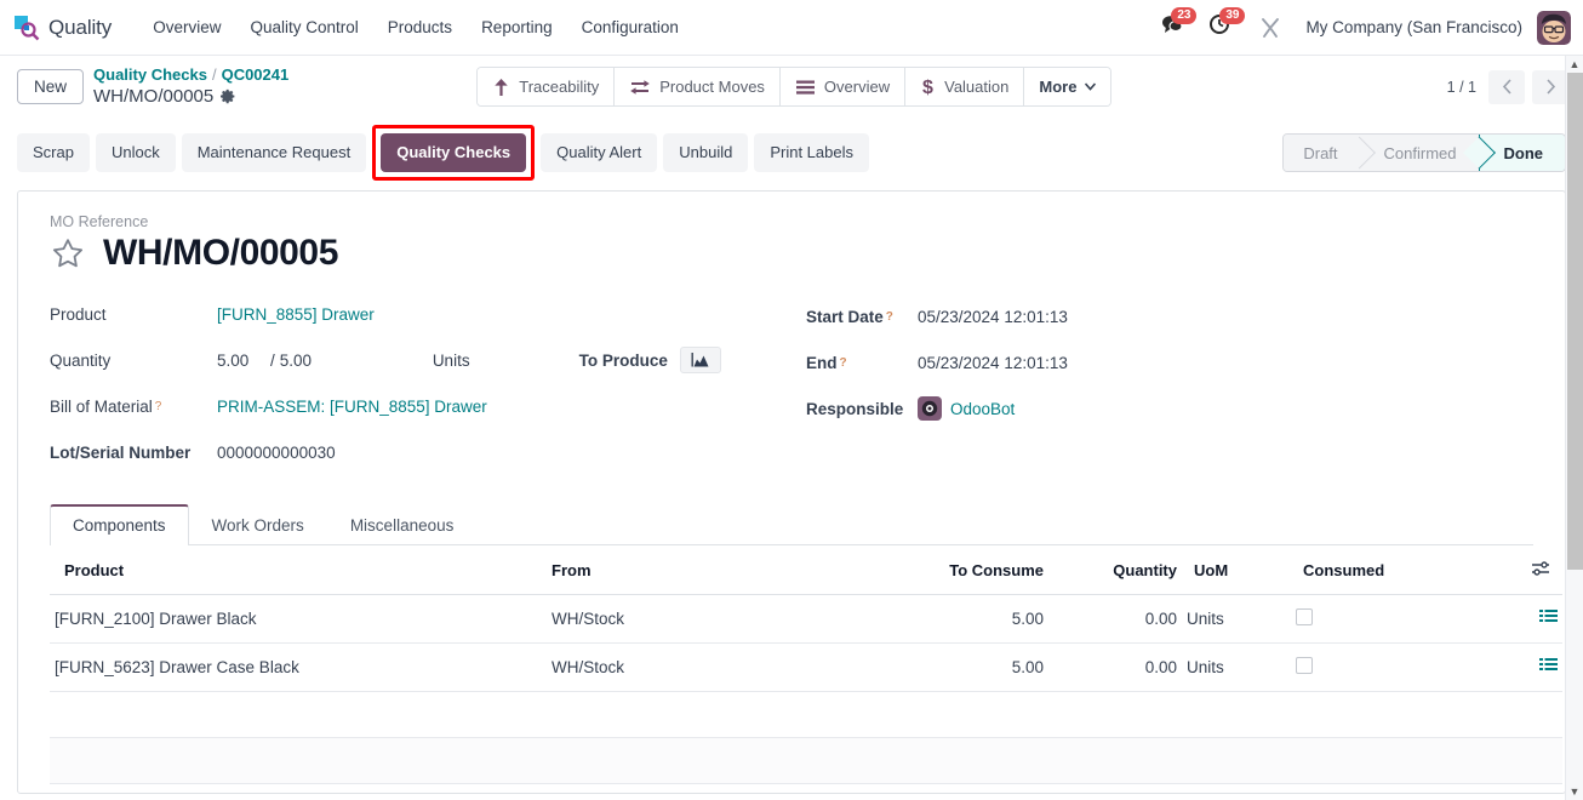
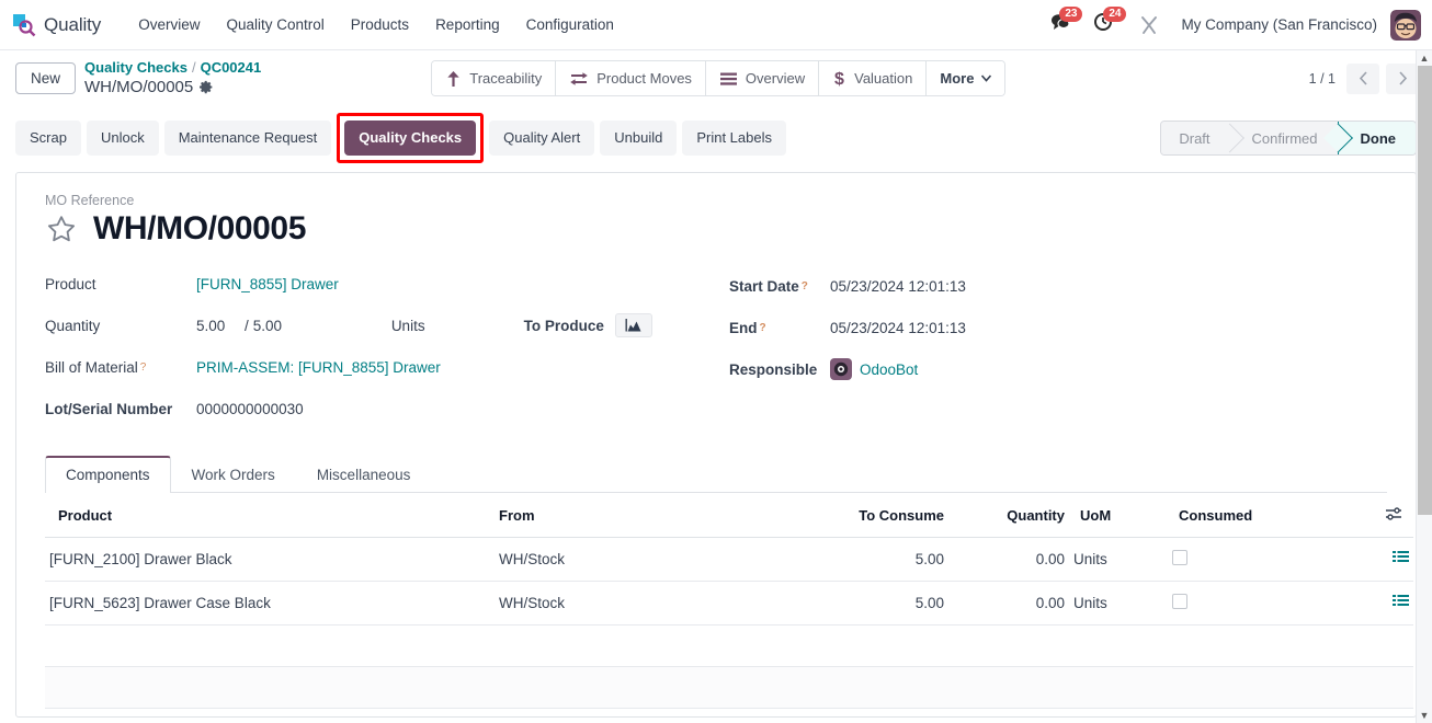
  Quality
  Overview
  Quality Control
  Products
  Reporting
  Configuration
  23
- 39
+ 24
  My Company (San Francisco)
  New
  Quality Checks
  /
  QC00241
  WH/MO/00005
  Traceability
  Product Moves
  Overview
  $
  Valuation
  More
  1 / 1
  Scrap
  Unlock
  Maintenance Request
  Quality Checks
  Quality Alert
  Unbuild
  Print Labels
  Draft
  Confirmed
  Done
  MO Reference
  WH/MO/00005
  Product
  [FURN_8855] Drawer
  Quantity
  5.00 / 5.00 Units
  To Produce
  Bill of Material
  ?
  PRIM-ASSEM: [FURN_8855] Drawer
  Lot/Serial Number
  0000000000030
  Start Date
  ?
  05/23/2024 12:01:13
  End
  ?
  05/23/2024 12:01:13
  Responsible
  OdooBot
  Components
  Work Orders
  Miscellaneous
  Product	From	To Consume	Quantity	UoM	Consumed
  [FURN_2100] Drawer Black	WH/Stock	5.00	0.00	Units
  [FURN_5623] Drawer Case Black	WH/Stock	5.00	0.00	Units
  ▲
  ▼
